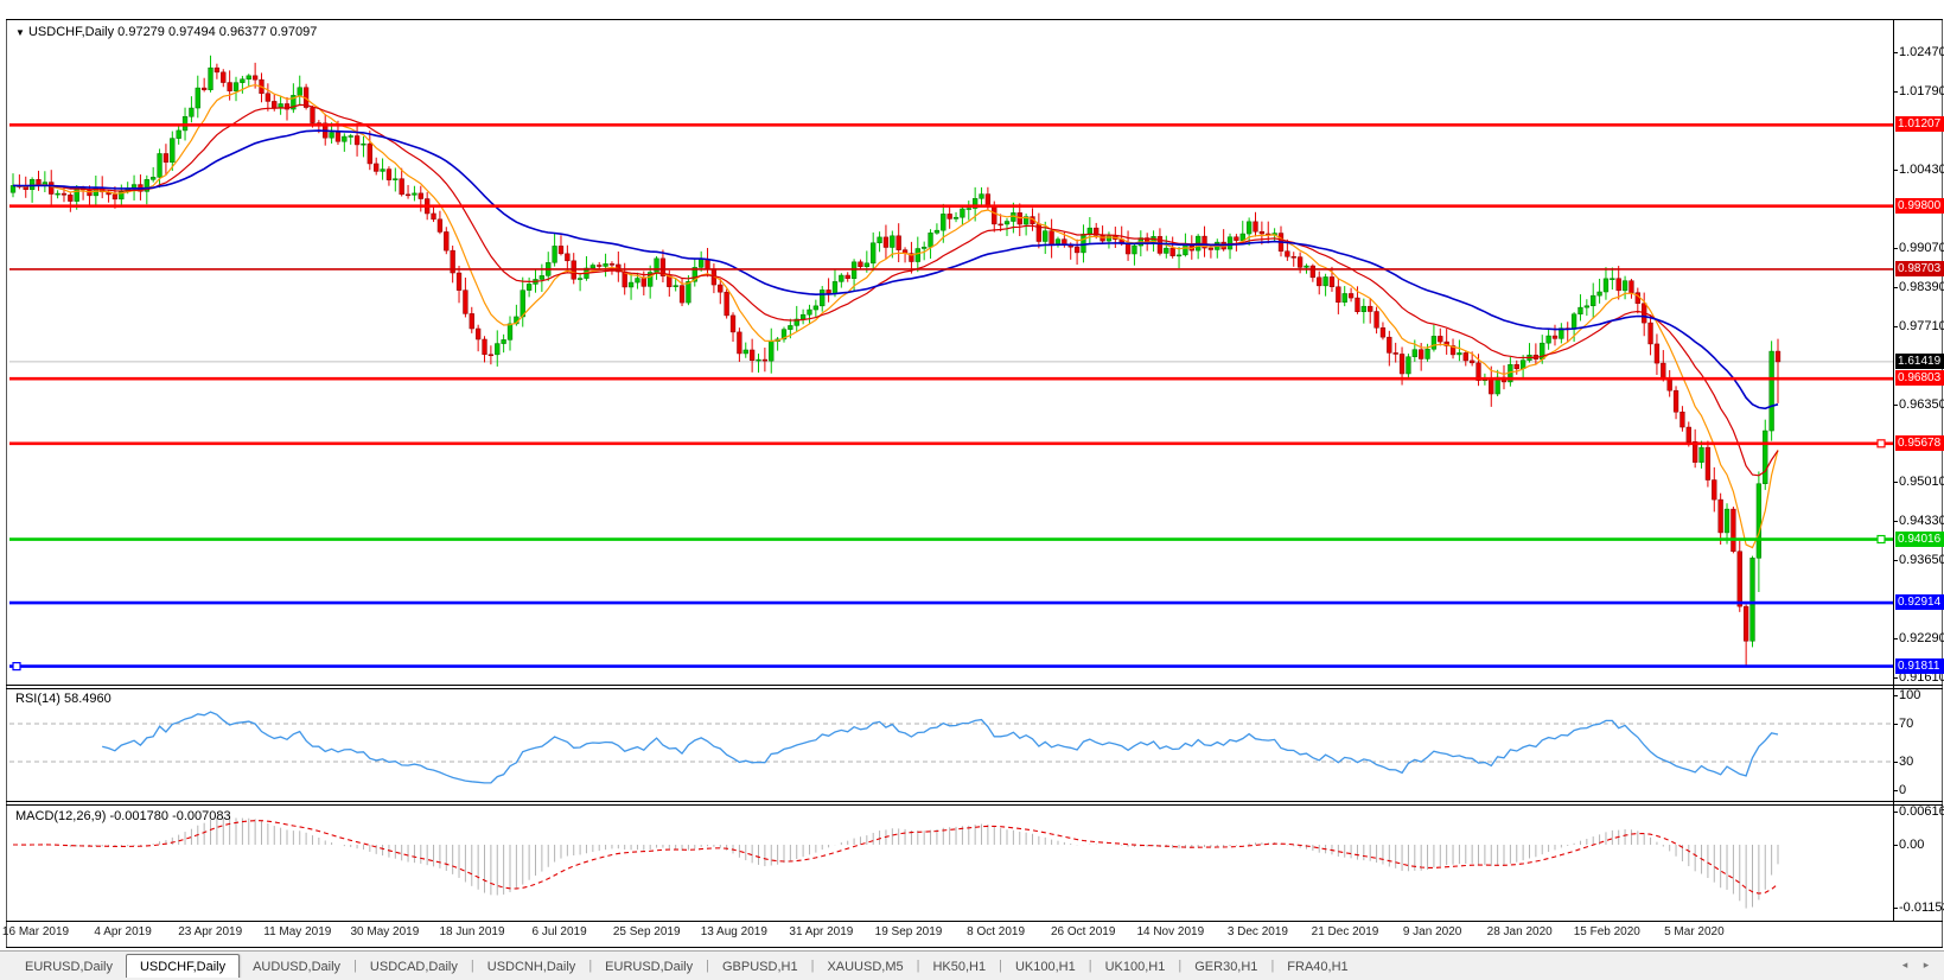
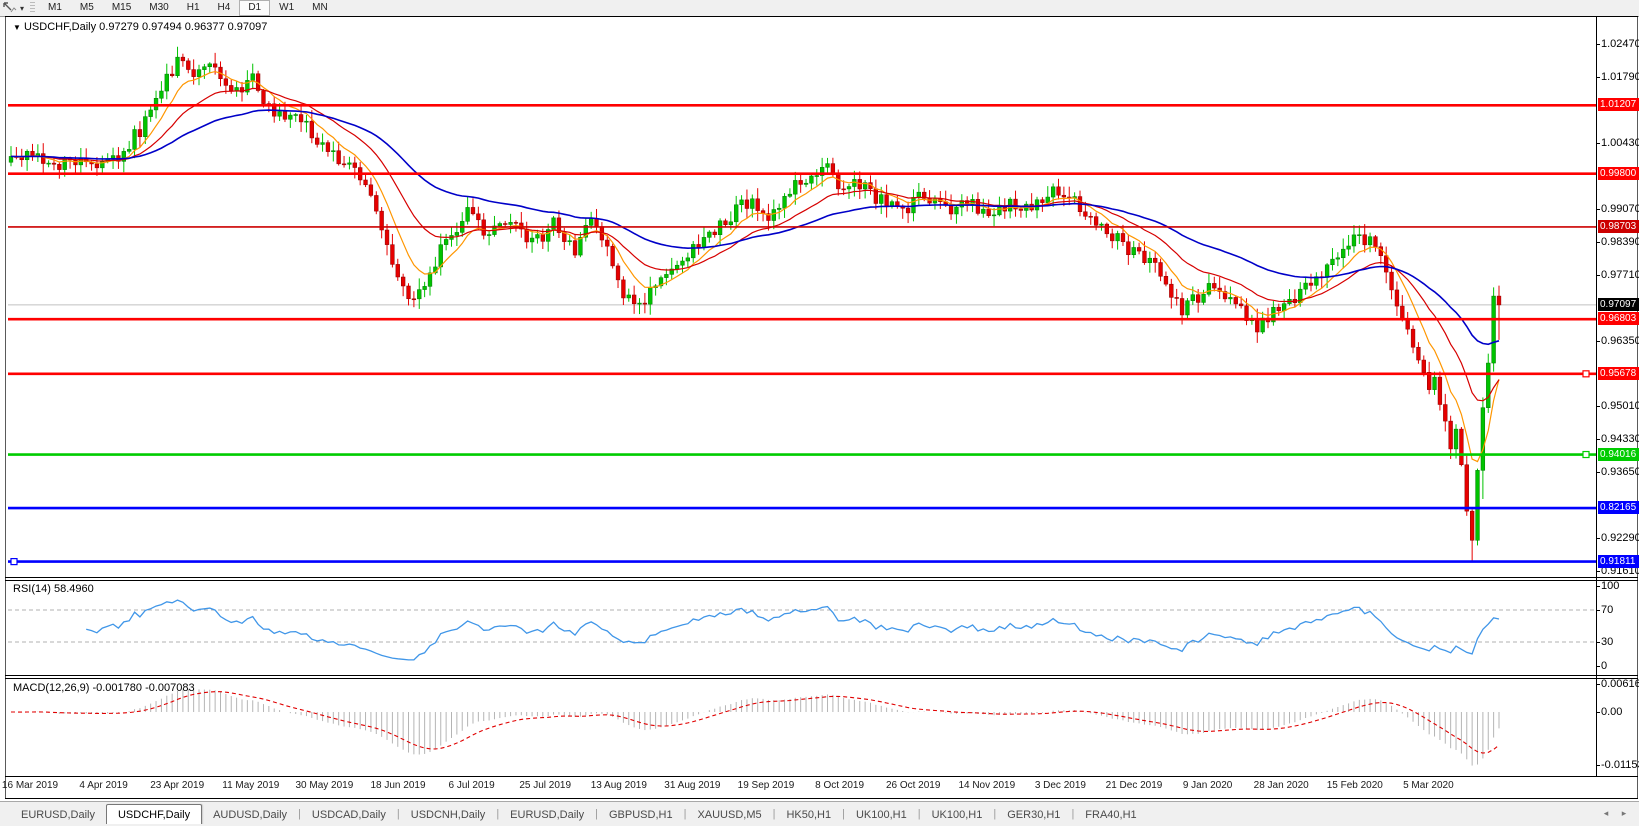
+ ▾
+ M1
+ M5
+ M15
+ M30
+ H1
+ H4
+ D1
+ W1
+ MN
  ▼ USDCHF,Daily 0.97279 0.97494 0.96377 0.97097
  RSI(14) 58.4960
  MACD(12,26,9) -0.001780 -0.007083
  1.02470
  1.01790
  1.00430
  0.99070
  0.98390
  0.97710
  0.96350
  0.95010
  0.94330
  0.93650
  0.92290
  0.91610
  1.01207
  0.99800
  0.98703
  0.96803
  0.95678
  0.94016
- 0.92914
+ 0.82165
  0.91811
- 1.61419
+ 0.97097
  100
  70
  30
  0
  0.00616
  0.00
  -0.0115
  16 Mar 2019
  4 Apr 2019
  23 Apr 2019
  11 May 2019
  30 May 2019
  18 Jun 2019
  6 Jul 2019
- 25 Sep 2019
+ 25 Jul 2019
  13 Aug 2019
- 31 Apr 2019
+ 31 Aug 2019
  19 Sep 2019
  8 Oct 2019
  26 Oct 2019
  14 Nov 2019
  3 Dec 2019
  21 Dec 2019
  9 Jan 2020
  28 Jan 2020
  15 Feb 2020
  5 Mar 2020
  EURUSD,Daily
  USDCHF,Daily
  AUDUSD,Daily
  |
  USDCAD,Daily
  |
  USDCNH,Daily
  |
  EURUSD,Daily
  |
  GBPUSD,H1
  |
  XAUUSD,M5
  |
  HK50,H1
  |
  UK100,H1
  |
  UK100,H1
  |
  GER30,H1
  |
  FRA40,H1
  ◂
  ▸
